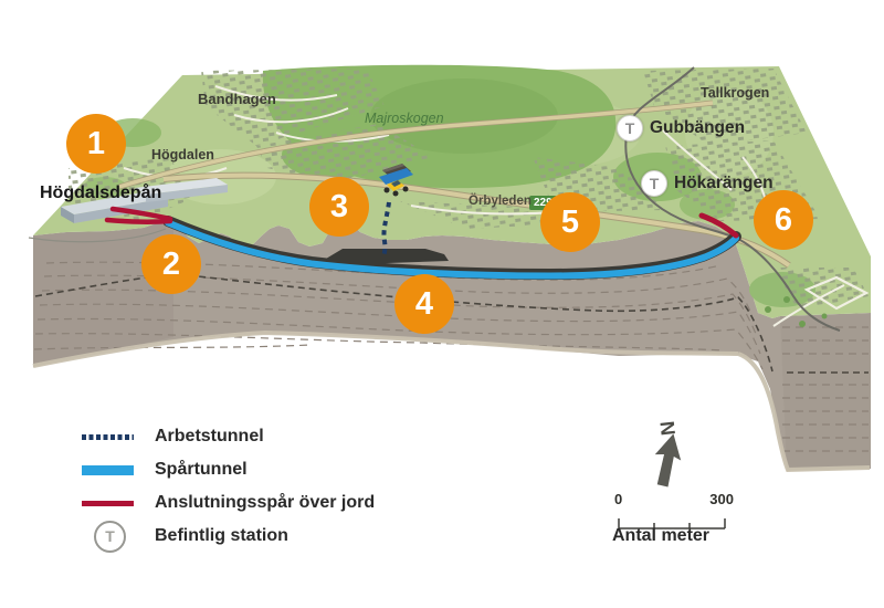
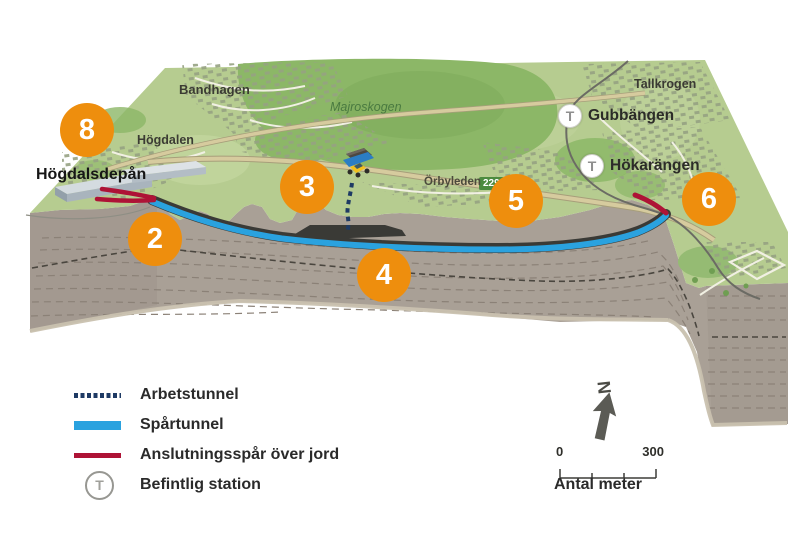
  Bandhagen
  Högdalen
  Majroskogen
  Tallkrogen
  Örbyleden
  Högdalsdepån
  T
  Gubbängen
  T
  Hökarängen
- 1
+ 8
  2
  3
  4
  5
  6
  Arbetstunnel
  Spårtunnel
  Anslutningsspår över jord
  T
  Befintlig station
  0
  300
  Antal meter
